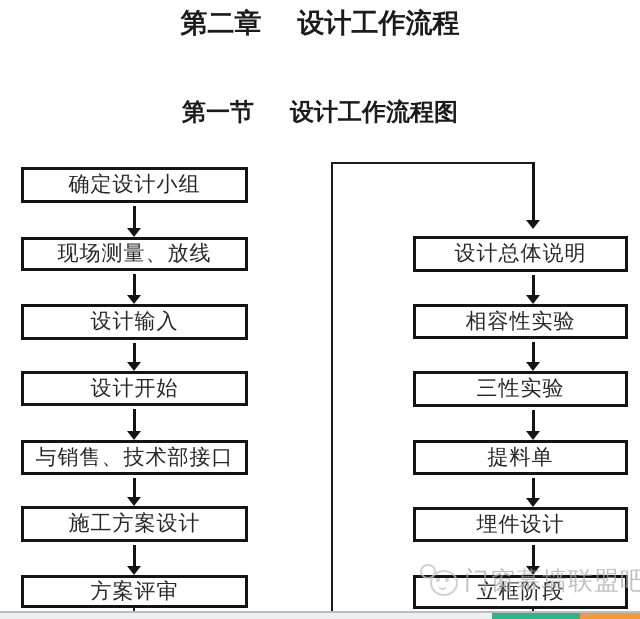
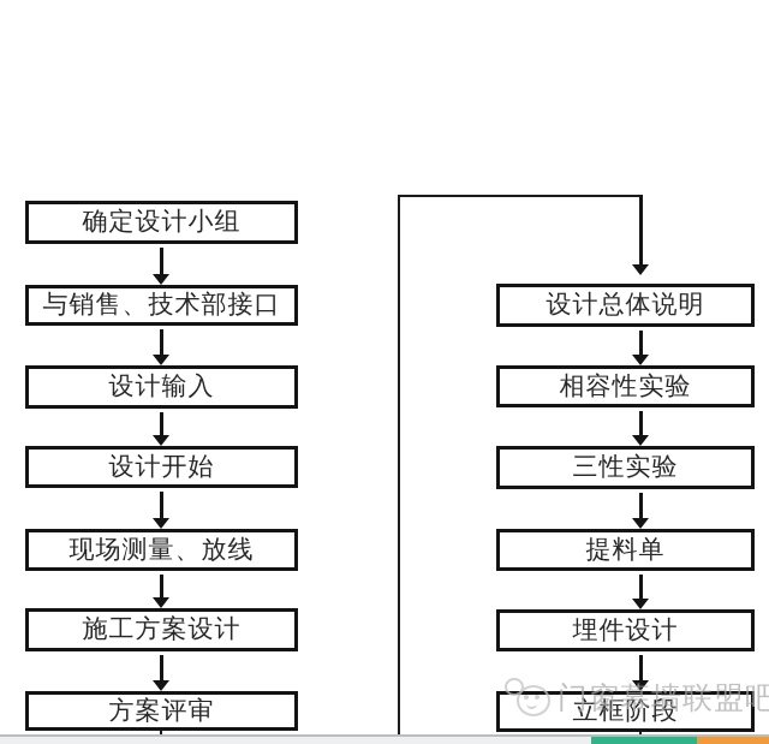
- 第二章 设计工作流程
- 第一节 设计工作流程图
  确定设计小组
- 现场测量、放线
+ 与销售、技术部接口
  设计输入
  设计开始
- 与销售、技术部接口
+ 现场测量、放线
  施工方案设计
  方案评审
  设计总体说明
  相容性实验
  三性实验
  提料单
  埋件设计
  立框阶段
  门窗幕墙联盟吧
